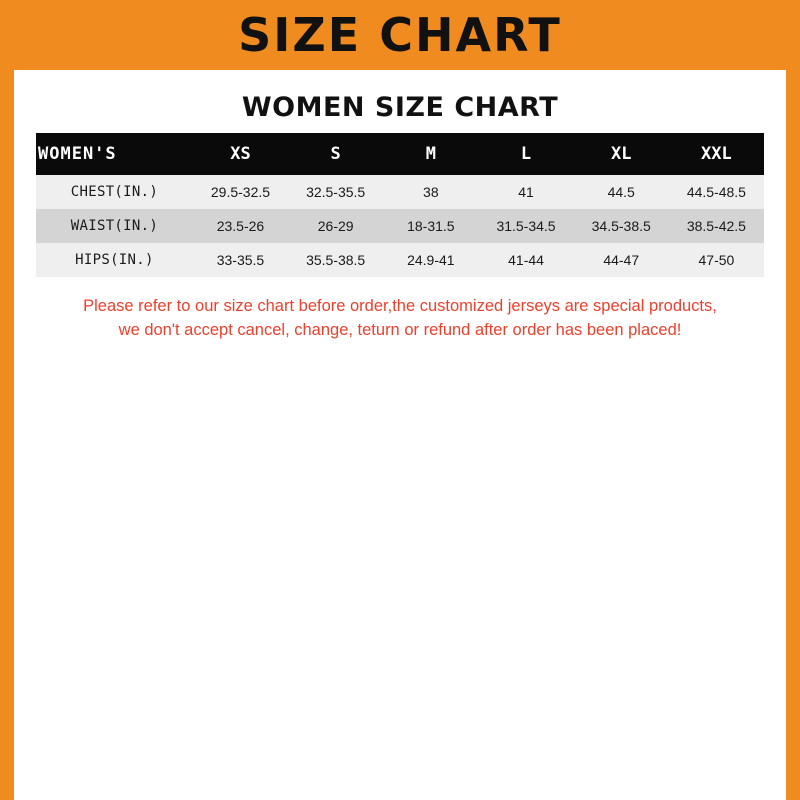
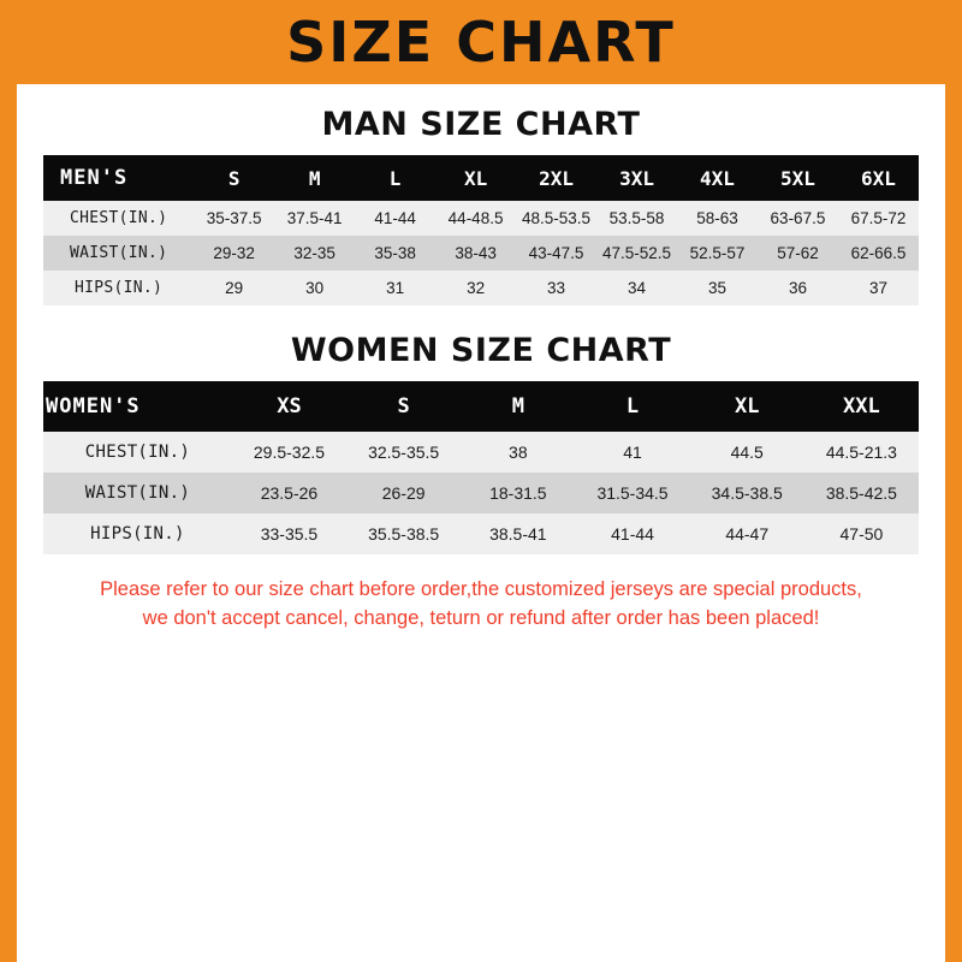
  SIZE CHART
+ MAN SIZE CHART
+ MEN'S	S	M	L	XL	2XL	3XL	4XL	5XL	6XL
+ CHEST(IN.)	35-37.5	37.5-41	41-44	44-48.5	48.5-53.5	53.5-58	58-63	63-67.5	67.5-72
+ WAIST(IN.)	29-32	32-35	35-38	38-43	43-47.5	47.5-52.5	52.5-57	57-62	62-66.5
+ HIPS(IN.)	29	30	31	32	33	34	35	36	37
  WOMEN SIZE CHART
  WOMEN'S	XS	S	M	L	XL	XXL
- CHEST(IN.)	29.5-32.5	32.5-35.5	38	41	44.5	44.5-48.5
+ CHEST(IN.)	29.5-32.5	32.5-35.5	38	41	44.5	44.5-21.3
  WAIST(IN.)	23.5-26	26-29	18-31.5	31.5-34.5	34.5-38.5	38.5-42.5
- HIPS(IN.)	33-35.5	35.5-38.5	24.9-41	41-44	44-47	47-50
+ HIPS(IN.)	33-35.5	35.5-38.5	38.5-41	41-44	44-47	47-50
  Please refer to our size chart before order,the customized jerseys are special products,
  we don't accept cancel, change, teturn or refund after order has been placed!
